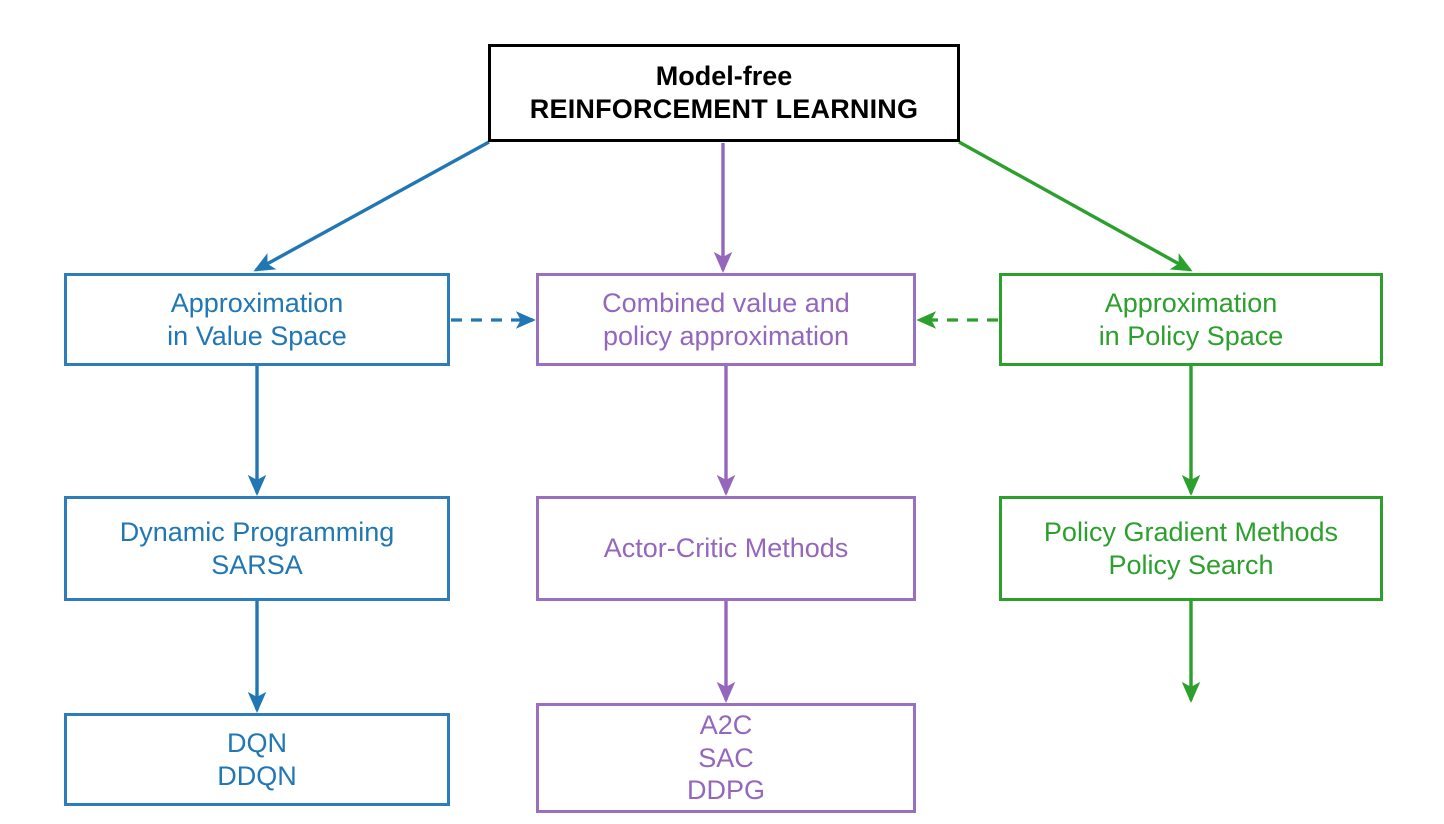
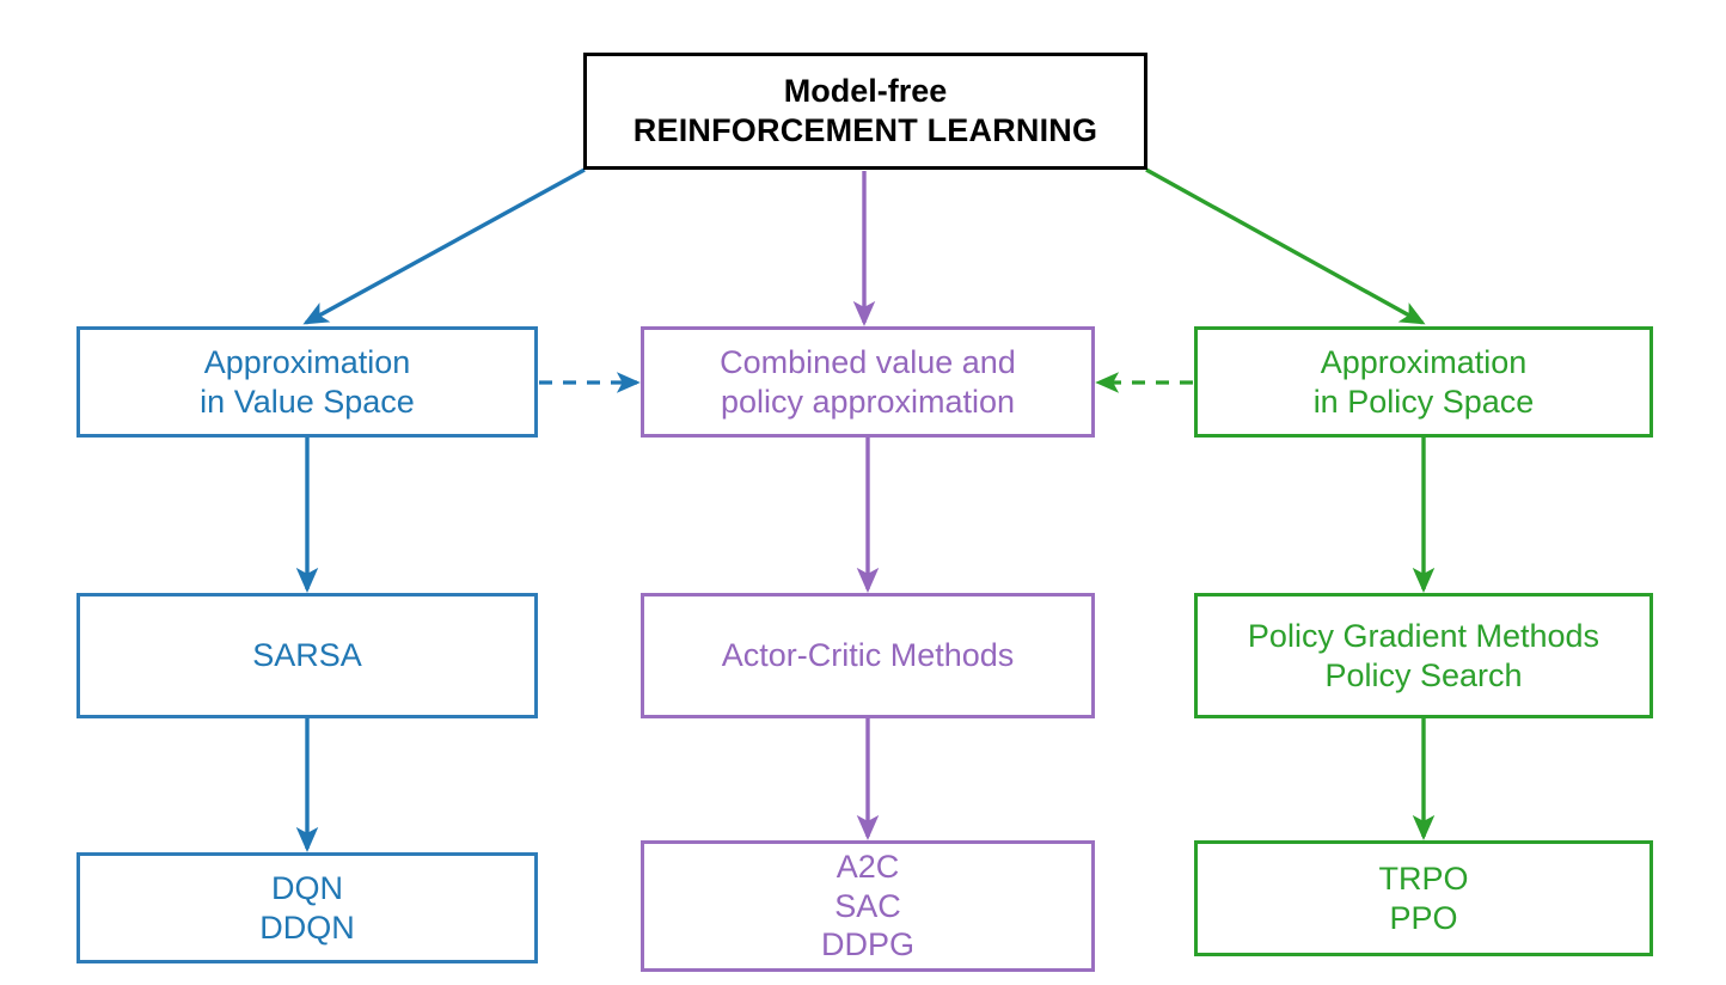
  Model-free
  REINFORCEMENT LEARNING
  Approximation
  in Value Space
  Combined value and
  policy approximation
  Approximation
  in Policy Space
- Dynamic Programming
  SARSA
  Actor-Critic Methods
  Policy Gradient Methods
  Policy Search
  DQN
  DDQN
  A2C
  SAC
  DDPG
+ TRPO
+ PPO
